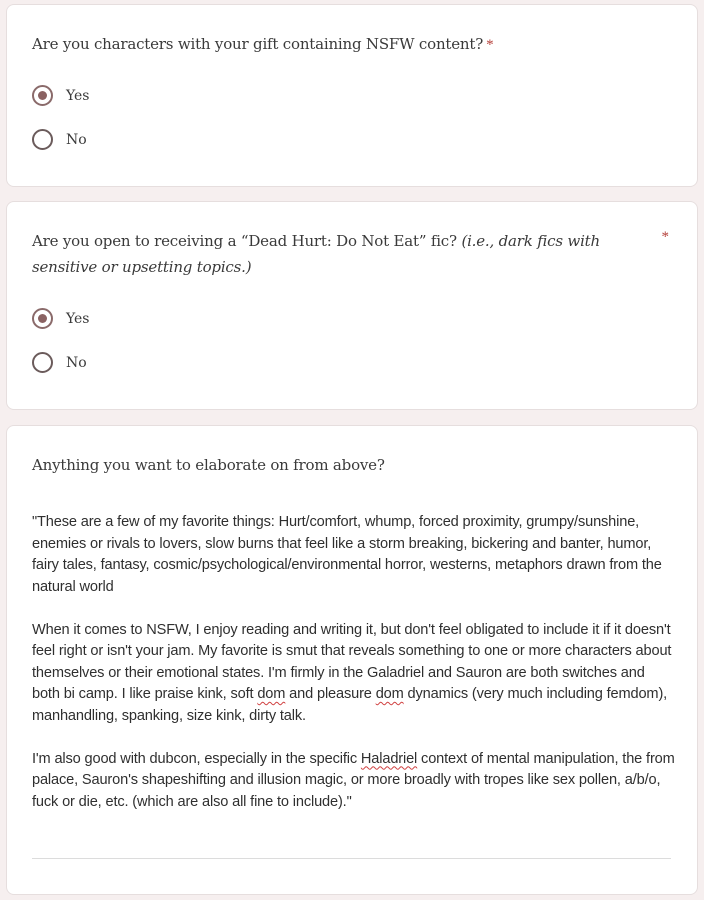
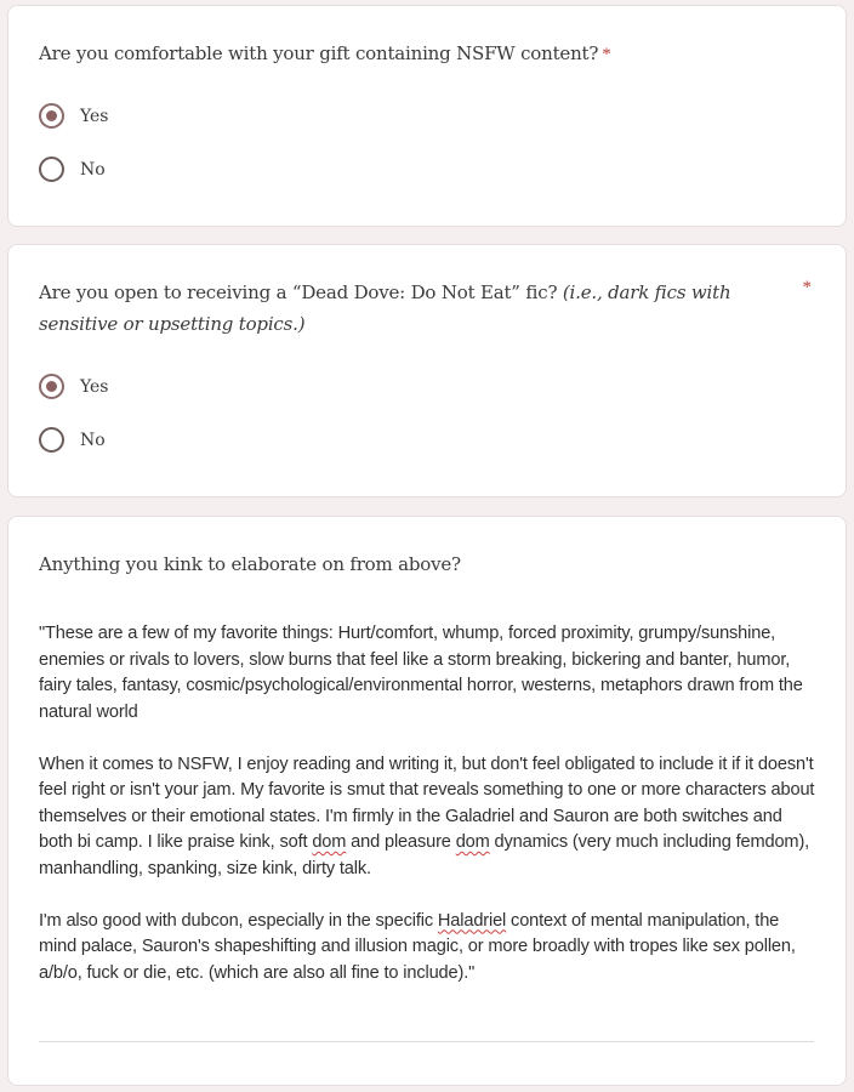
- Are you characters with your gift containing NSFW content? *
+ Are you comfortable with your gift containing NSFW content? *
  Yes
  No
- Are you open to receiving a “Dead Hurt: Do Not Eat” fic? (i.e., dark fics with sensitive or upsetting topics.)
+ Are you open to receiving a “Dead Dove: Do Not Eat” fic? (i.e., dark fics with sensitive or upsetting topics.)
  *
  Yes
  No
- Anything you want to elaborate on from above?
+ Anything you kink to elaborate on from above?
  "These are a few of my favorite things: Hurt/comfort, whump, forced proximity, grumpy/sunshine, enemies or rivals to lovers, slow burns that feel like a storm breaking, bickering and banter, humor, fairy tales, fantasy, cosmic/psychological/environmental horror, westerns, metaphors drawn from the natural world
  When it comes to NSFW, I enjoy reading and writing it, but don't feel obligated to include it if it doesn't feel right or isn't your jam. My favorite is smut that reveals something to one or more characters about themselves or their emotional states. I'm firmly in the Galadriel and Sauron are both switches and both bi camp. I like praise kink, soft dom and pleasure dom dynamics (very much including femdom), manhandling, spanking, size kink, dirty talk.
- I'm also good with dubcon, especially in the specific Haladriel context of mental manipulation, the from palace, Sauron's shapeshifting and illusion magic, or more broadly with tropes like sex pollen, a/b/o, fuck or die, etc. (which are also all fine to include)."
+ I'm also good with dubcon, especially in the specific Haladriel context of mental manipulation, the mind palace, Sauron's shapeshifting and illusion magic, or more broadly with tropes like sex pollen, a/b/o, fuck or die, etc. (which are also all fine to include)."
